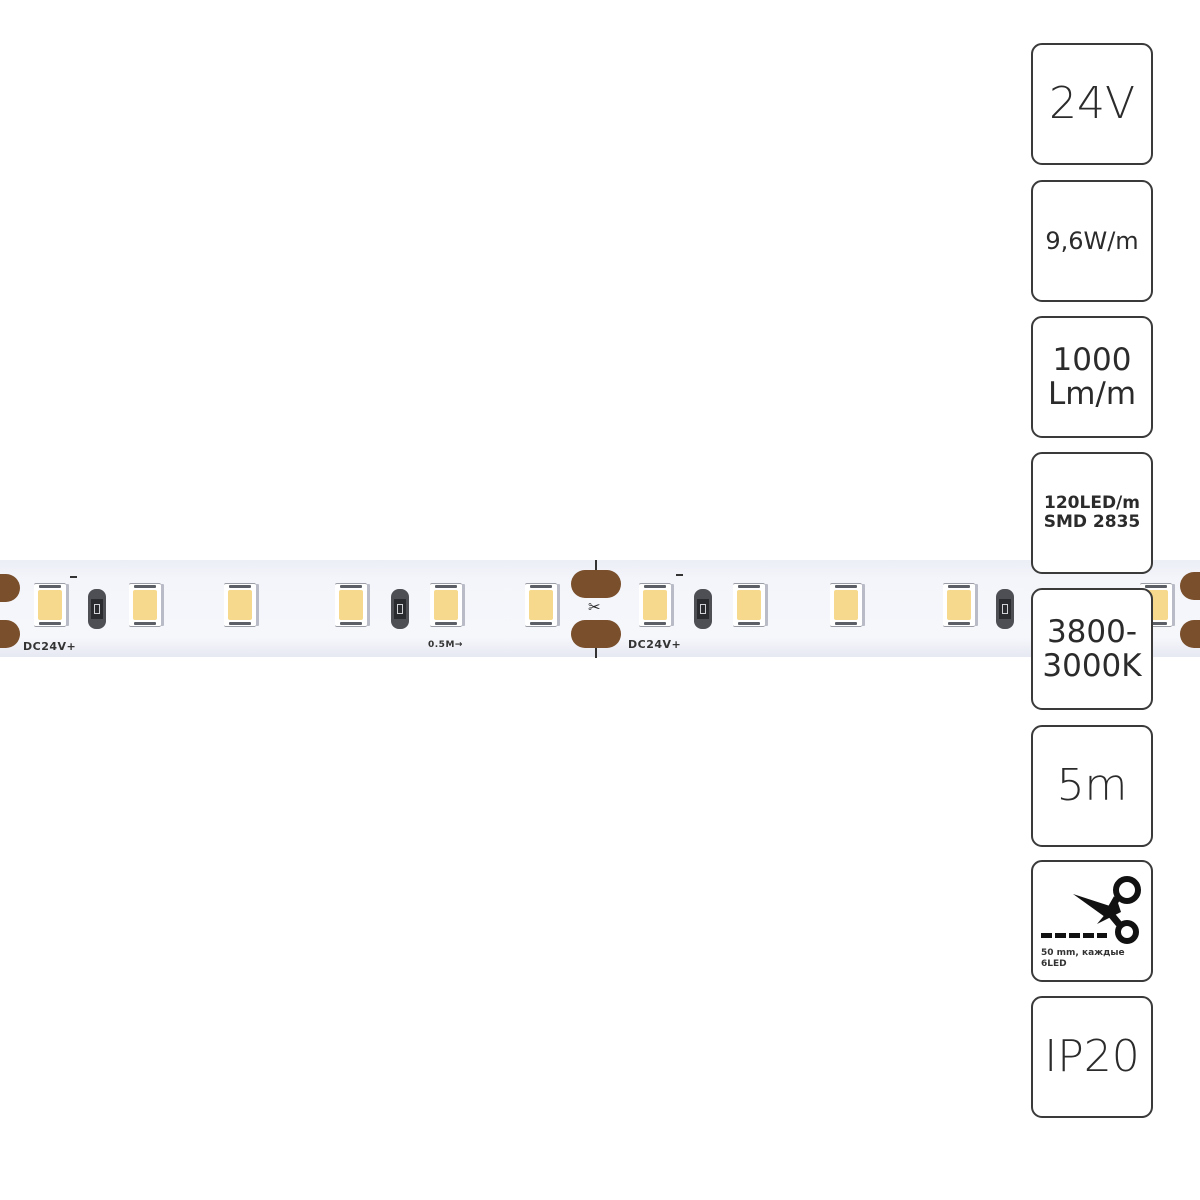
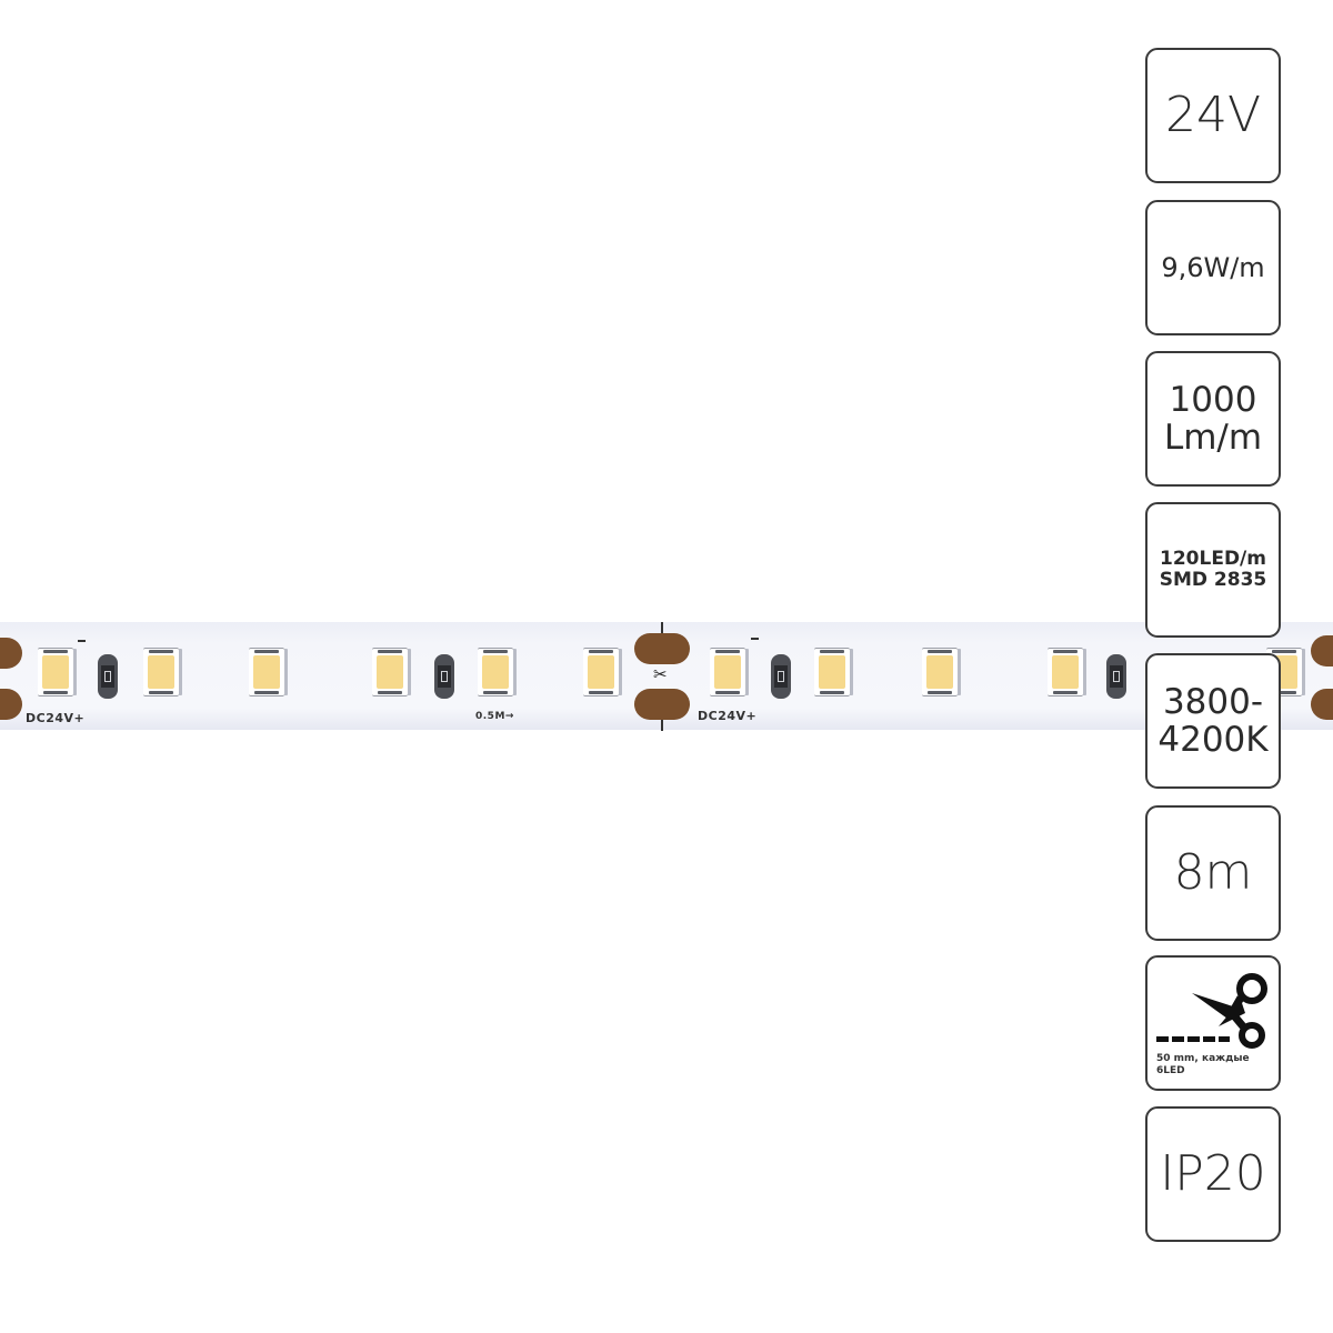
  ✂
  DC24V+
  DC24V+
  0.5M→
  24V
  9,6W/m
  1000
  Lm/m
  120LED/m
  SMD 2835
  3800-
- 3000K
+ 4200K
- 5m
+ 8m
  50 mm, каждые
  6LED
  IP20
